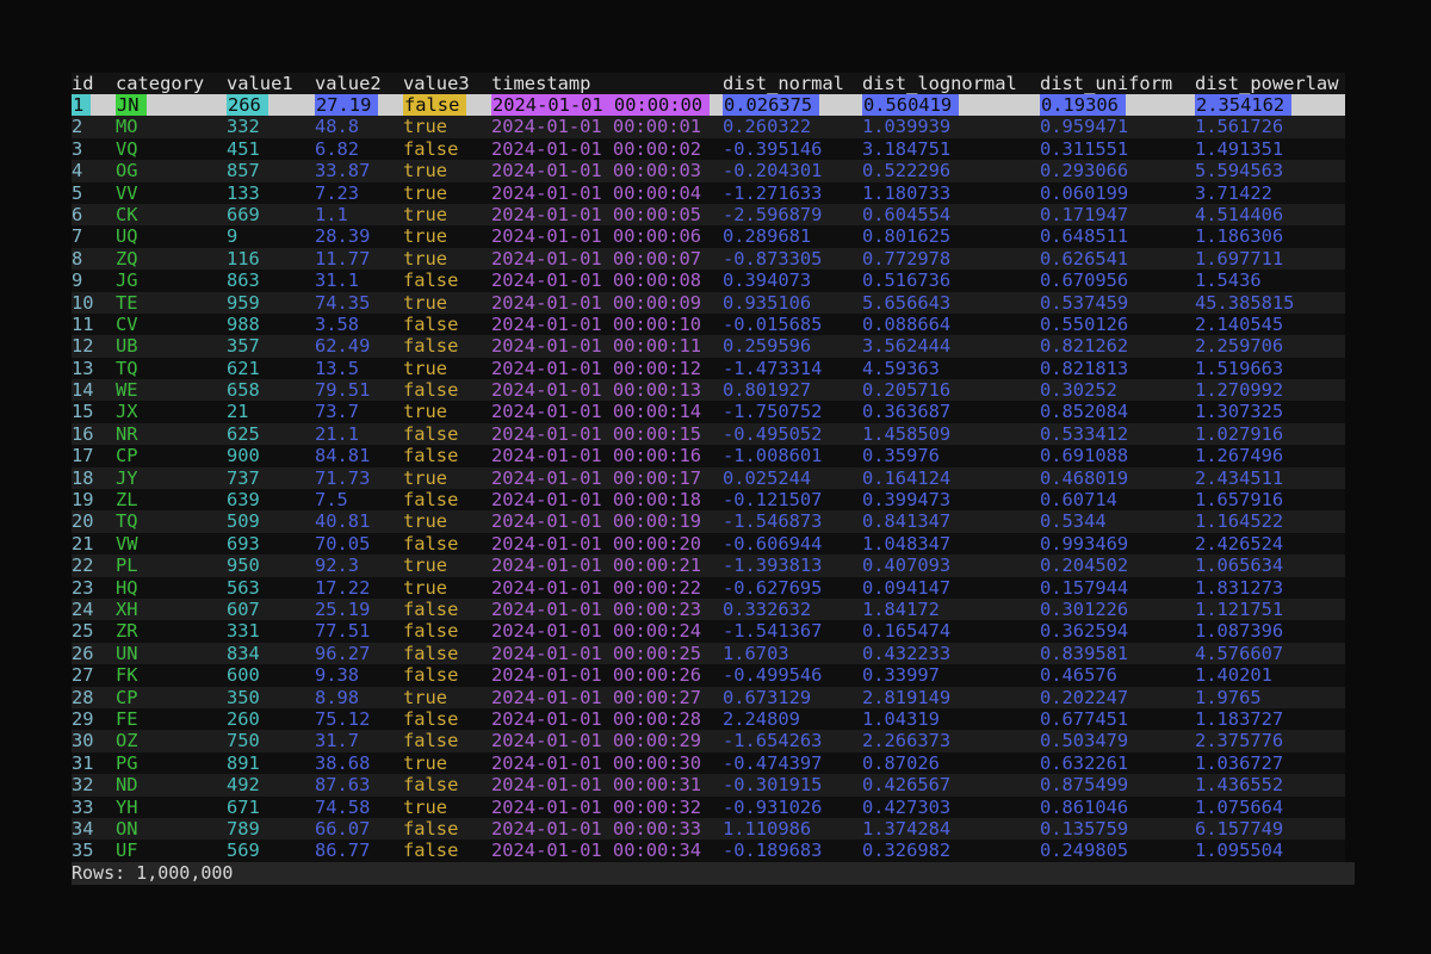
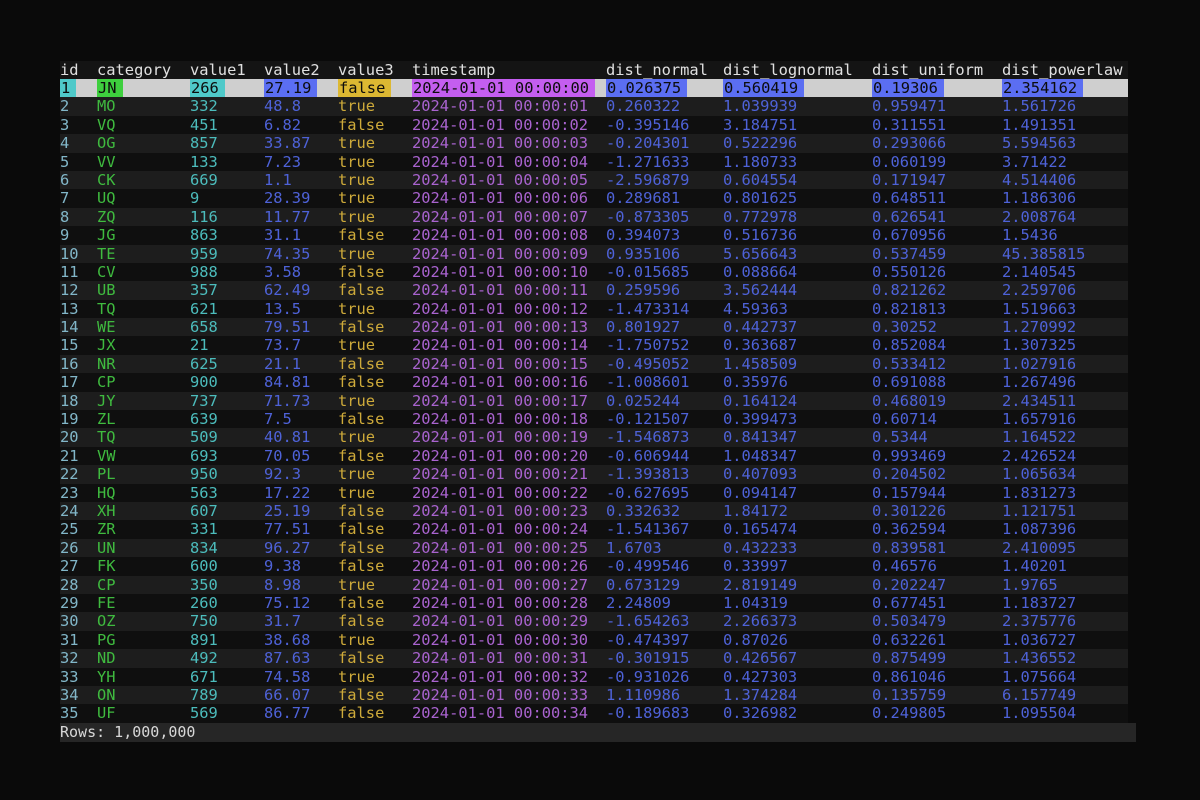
  id
  category
  value1
  value2
  value3
  timestamp
  dist_normal
  dist_lognormal
  dist_uniform
  dist_powerlaw
  1
  JN
  266
  27.19
  false
  2024-01-01 00:00:00
  0.026375
  0.560419
  0.19306
  2.354162
  2
  MO
  332
  48.8
  true
  2024-01-01 00:00:01
  0.260322
  1.039939
  0.959471
  1.561726
  3
  VQ
  451
  6.82
  false
  2024-01-01 00:00:02
  -0.395146
  3.184751
  0.311551
  1.491351
  4
  OG
  857
  33.87
  true
  2024-01-01 00:00:03
  -0.204301
  0.522296
  0.293066
  5.594563
  5
  VV
  133
  7.23
  true
  2024-01-01 00:00:04
  -1.271633
  1.180733
  0.060199
  3.71422
  6
  CK
  669
  1.1
  true
  2024-01-01 00:00:05
  -2.596879
  0.604554
  0.171947
  4.514406
  7
  UQ
  9
  28.39
  true
  2024-01-01 00:00:06
  0.289681
  0.801625
  0.648511
  1.186306
  8
  ZQ
  116
  11.77
  true
  2024-01-01 00:00:07
  -0.873305
  0.772978
  0.626541
- 1.697711
+ 2.008764
  9
  JG
  863
  31.1
  false
  2024-01-01 00:00:08
  0.394073
  0.516736
  0.670956
  1.5436
  10
  TE
  959
  74.35
  true
  2024-01-01 00:00:09
  0.935106
  5.656643
  0.537459
  45.385815
  11
  CV
  988
  3.58
  false
  2024-01-01 00:00:10
  -0.015685
  0.088664
  0.550126
  2.140545
  12
  UB
  357
  62.49
  false
  2024-01-01 00:00:11
  0.259596
  3.562444
  0.821262
  2.259706
  13
  TQ
  621
  13.5
  true
  2024-01-01 00:00:12
  -1.473314
  4.59363
  0.821813
  1.519663
  14
  WE
  658
  79.51
  false
  2024-01-01 00:00:13
  0.801927
- 0.205716
+ 0.442737
  0.30252
  1.270992
  15
  JX
  21
  73.7
  true
  2024-01-01 00:00:14
  -1.750752
  0.363687
  0.852084
  1.307325
  16
  NR
  625
  21.1
  false
  2024-01-01 00:00:15
  -0.495052
  1.458509
  0.533412
  1.027916
  17
  CP
  900
  84.81
  false
  2024-01-01 00:00:16
  -1.008601
  0.35976
  0.691088
  1.267496
  18
  JY
  737
  71.73
  true
  2024-01-01 00:00:17
  0.025244
  0.164124
  0.468019
  2.434511
  19
  ZL
  639
  7.5
  false
  2024-01-01 00:00:18
  -0.121507
  0.399473
  0.60714
  1.657916
  20
  TQ
  509
  40.81
  true
  2024-01-01 00:00:19
  -1.546873
  0.841347
  0.5344
  1.164522
  21
  VW
  693
  70.05
  false
  2024-01-01 00:00:20
  -0.606944
  1.048347
  0.993469
  2.426524
  22
  PL
  950
  92.3
  true
  2024-01-01 00:00:21
  -1.393813
  0.407093
  0.204502
  1.065634
  23
  HQ
  563
  17.22
  true
  2024-01-01 00:00:22
  -0.627695
  0.094147
  0.157944
  1.831273
  24
  XH
  607
  25.19
  false
  2024-01-01 00:00:23
  0.332632
  1.84172
  0.301226
  1.121751
  25
  ZR
  331
  77.51
  false
  2024-01-01 00:00:24
  -1.541367
  0.165474
  0.362594
  1.087396
  26
  UN
  834
  96.27
  false
  2024-01-01 00:00:25
  1.6703
  0.432233
  0.839581
- 4.576607
+ 2.410095
  27
  FK
  600
  9.38
  false
  2024-01-01 00:00:26
  -0.499546
  0.33997
  0.46576
  1.40201
  28
  CP
  350
  8.98
  true
  2024-01-01 00:00:27
  0.673129
  2.819149
  0.202247
  1.9765
  29
  FE
  260
  75.12
  false
  2024-01-01 00:00:28
  2.24809
  1.04319
  0.677451
  1.183727
  30
  OZ
  750
  31.7
  false
  2024-01-01 00:00:29
  -1.654263
  2.266373
  0.503479
  2.375776
  31
  PG
  891
  38.68
  true
  2024-01-01 00:00:30
  -0.474397
  0.87026
  0.632261
  1.036727
  32
  ND
  492
  87.63
  false
  2024-01-01 00:00:31
  -0.301915
  0.426567
  0.875499
  1.436552
  33
  YH
  671
  74.58
  true
  2024-01-01 00:00:32
  -0.931026
  0.427303
  0.861046
  1.075664
  34
  ON
  789
  66.07
  false
  2024-01-01 00:00:33
  1.110986
  1.374284
  0.135759
  6.157749
  35
  UF
  569
  86.77
  false
  2024-01-01 00:00:34
  -0.189683
  0.326982
  0.249805
  1.095504
  Rows: 1,000,000
